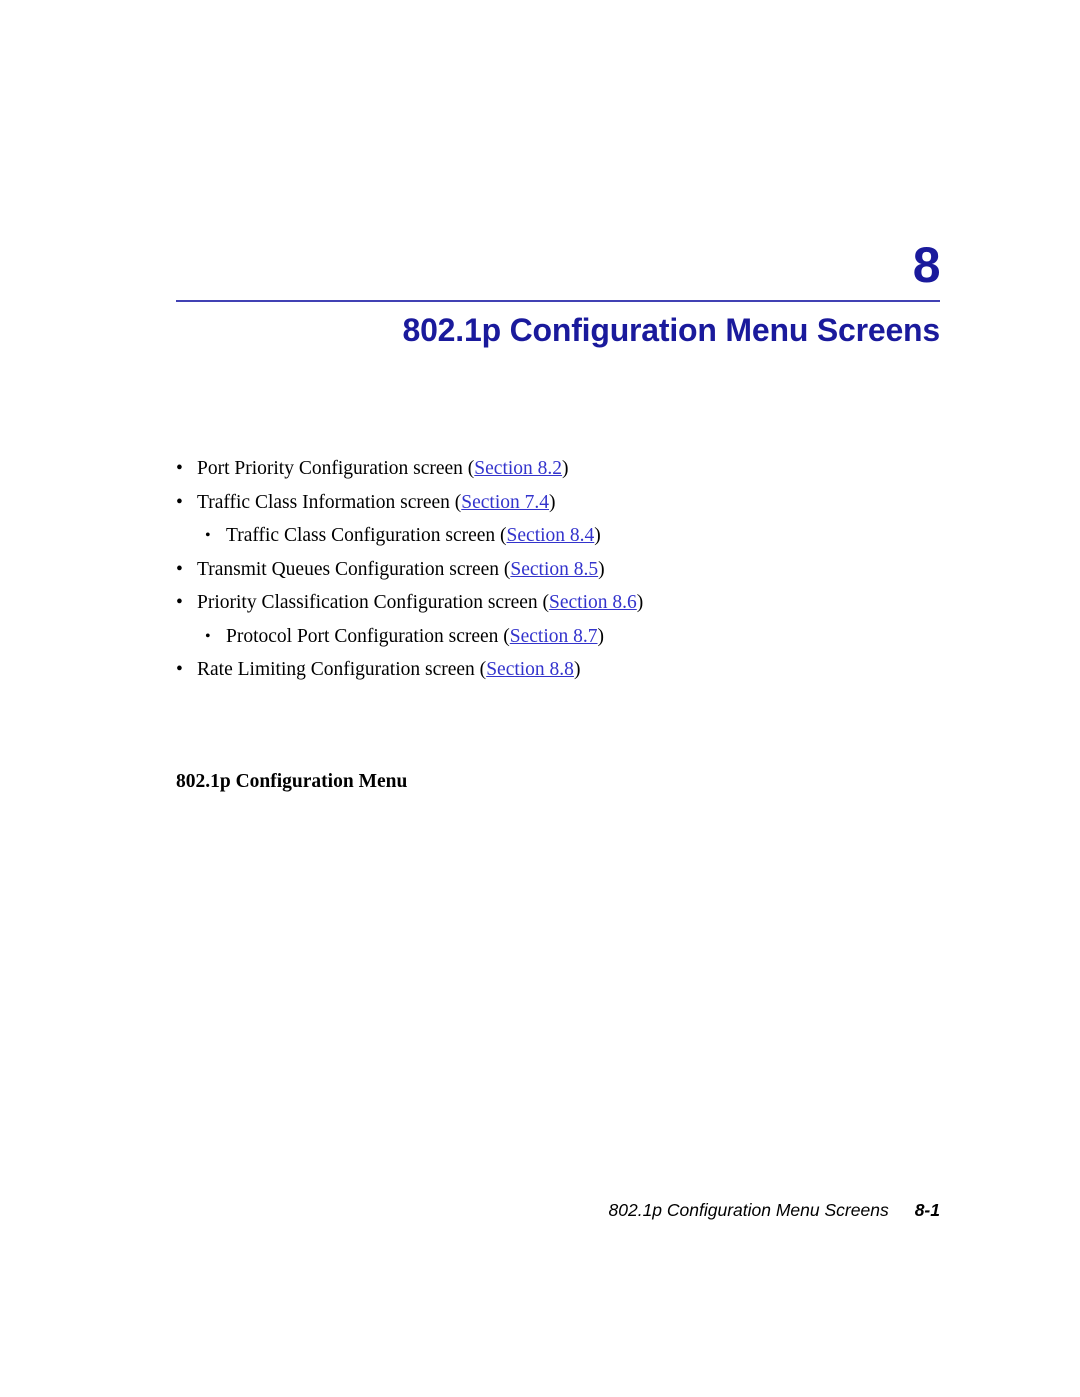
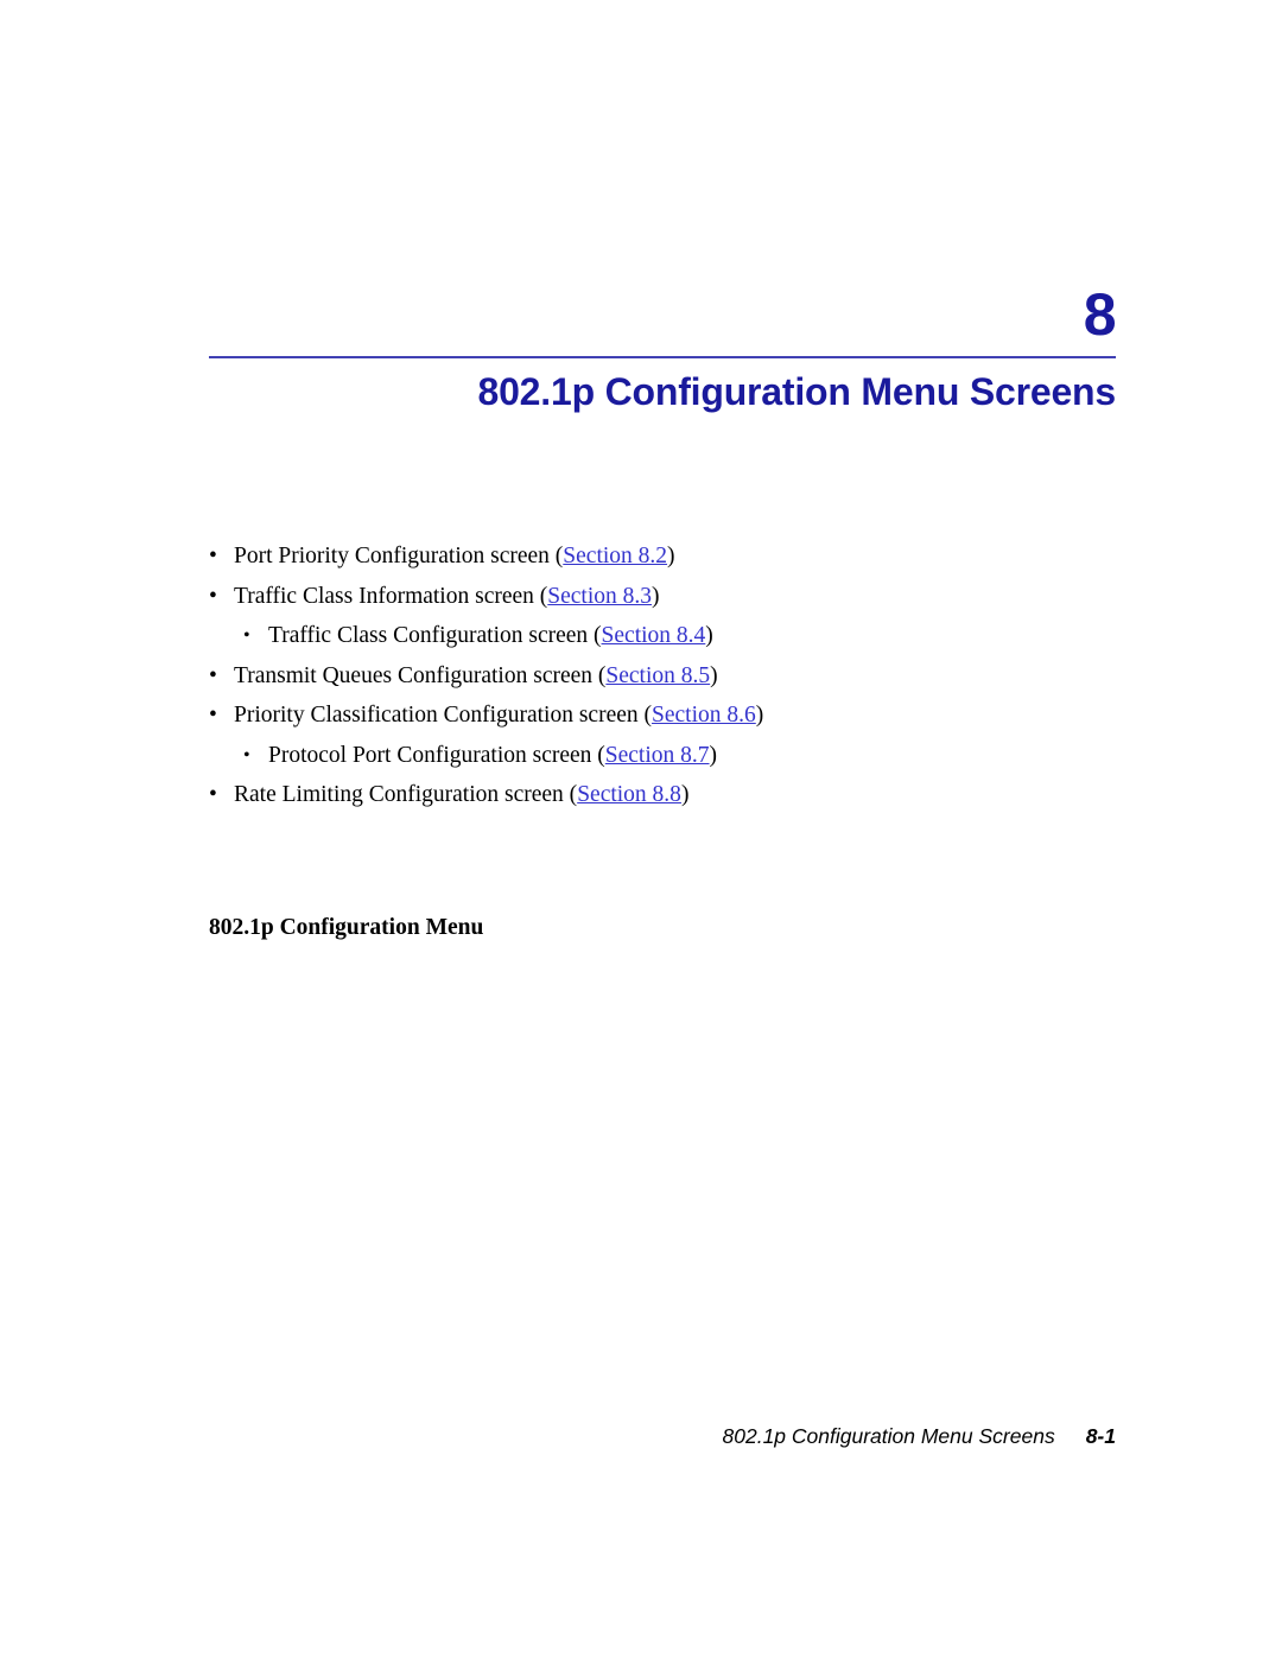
  8
  802.1p Configuration Menu Screens
  •
  Port Priority Configuration screen (Section 8.2)
  •
- Traffic Class Information screen (Section 7.4)
+ Traffic Class Information screen (Section 8.3)
  •
  Traffic Class Configuration screen (Section 8.4)
  •
  Transmit Queues Configuration screen (Section 8.5)
  •
  Priority Classification Configuration screen (Section 8.6)
  •
  Protocol Port Configuration screen (Section 8.7)
  •
  Rate Limiting Configuration screen (Section 8.8)
  802.1p Configuration Menu
  802.1p Configuration Menu Screens
  8-1
